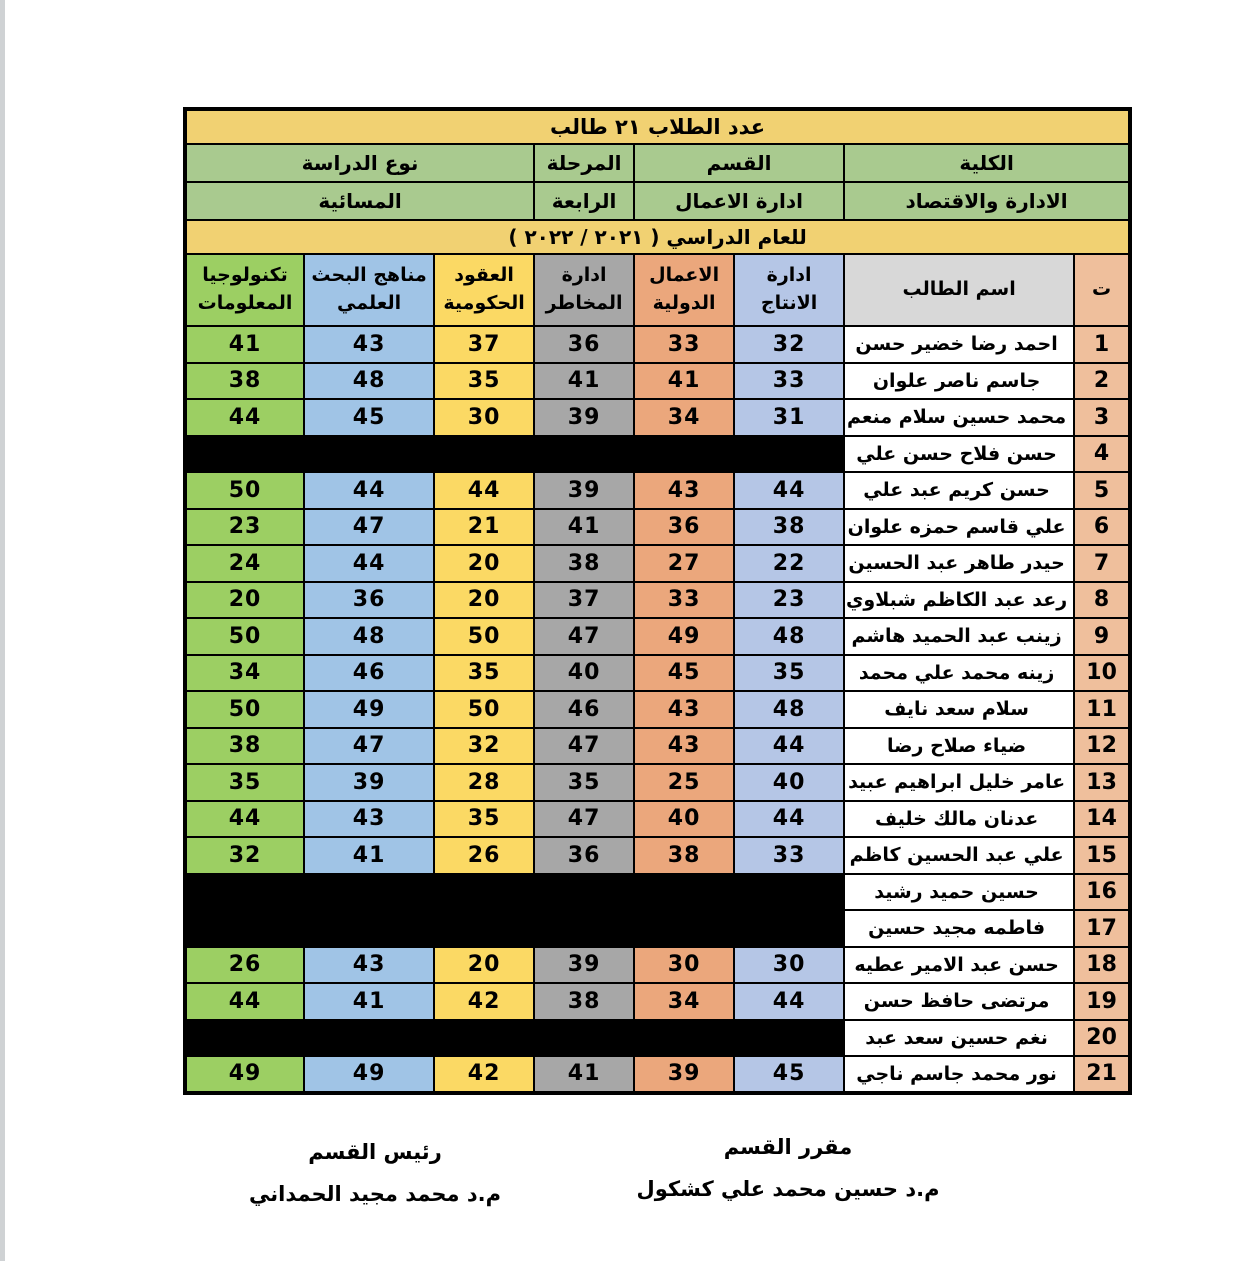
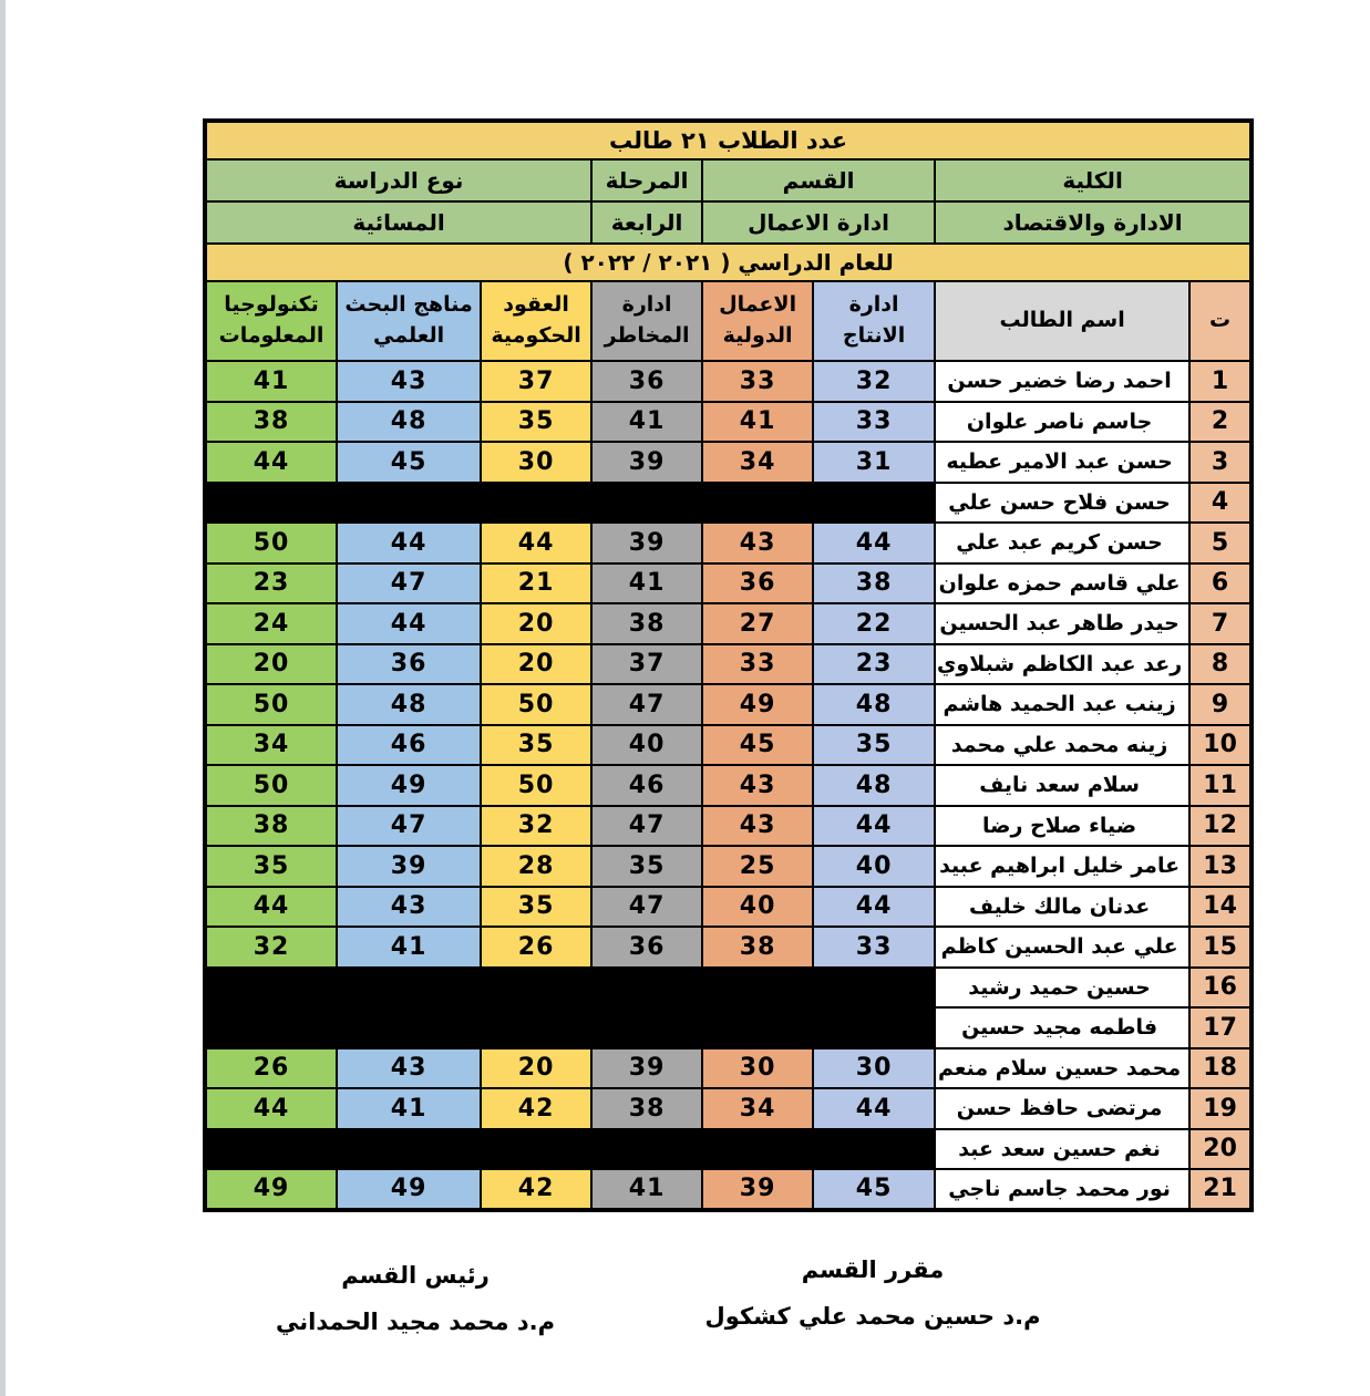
  عدد الطلاب ٢١ طالب
  الكلية	القسم	المرحلة	نوع الدراسة
  الادارة والاقتصاد	ادارة الاعمال	الرابعة	المسائية
  للعام الدراسي ( ٢٠٢١ / ٢٠٢٢ )
  ت	اسم الطالب	ادارة الانتاج	الاعمال الدولية	ادارة المخاطر	العقود الحكومية	مناهج البحث العلمي	تكنولوجيا المعلومات
  1	احمد رضا خضير حسن	32	33	36	37	43	41
  2	جاسم ناصر علوان	33	41	41	35	48	38
- 3	محمد حسين سلام منعم	31	34	39	30	45	44
+ 3	حسن عبد الامير عطيه	31	34	39	30	45	44
  4	حسن فلاح حسن علي
  5	حسن كريم عبد علي	44	43	39	44	44	50
  6	علي قاسم حمزه علوان	38	36	41	21	47	23
  7	حيدر طاهر عبد الحسين	22	27	38	20	44	24
  8	رعد عبد الكاظم شبلاوي	23	33	37	20	36	20
  9	زينب عبد الحميد هاشم	48	49	47	50	48	50
  10	زينه محمد علي محمد	35	45	40	35	46	34
  11	سلام سعد نايف	48	43	46	50	49	50
  12	ضياء صلاح رضا	44	43	47	32	47	38
  13	عامر خليل ابراهيم عبيد	40	25	35	28	39	35
  14	عدنان مالك خليف	44	40	47	35	43	44
  15	علي عبد الحسين كاظم	33	38	36	26	41	32
  16	حسين حميد رشيد
  17	فاطمه مجيد حسين
- 18	حسن عبد الامير عطيه	30	30	39	20	43	26
+ 18	محمد حسين سلام منعم	30	30	39	20	43	26
  19	مرتضى حافظ حسن	44	34	38	42	41	44
  20	نغم حسين سعد عبد
  21	نور محمد جاسم ناجي	45	39	41	42	49	49
  مقرر القسم
  م.د حسين محمد علي كشكول
  رئيس القسم
  م.د محمد مجيد الحمداني
